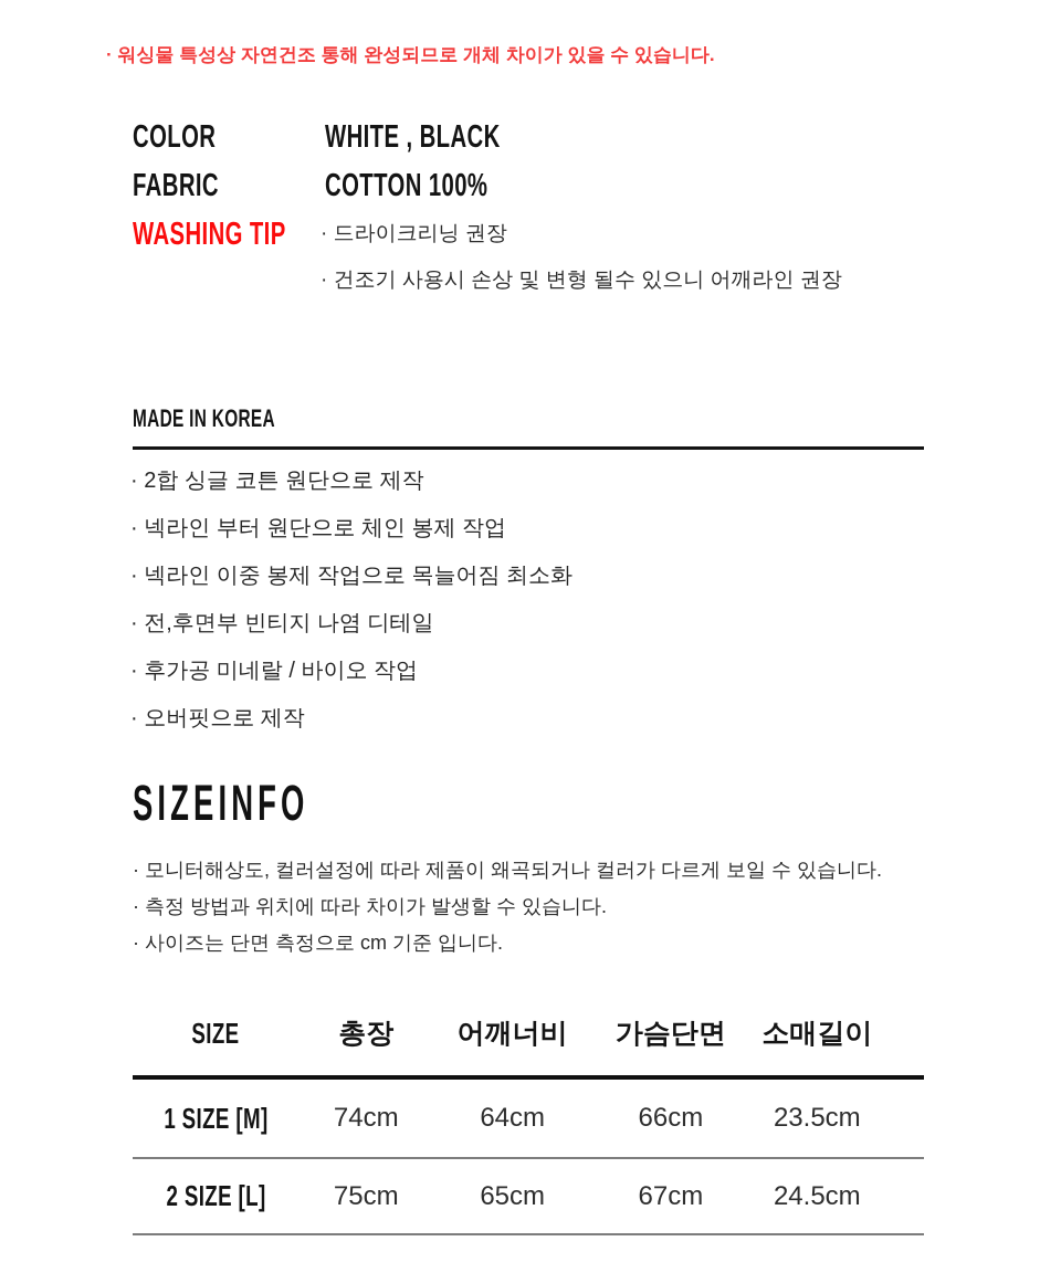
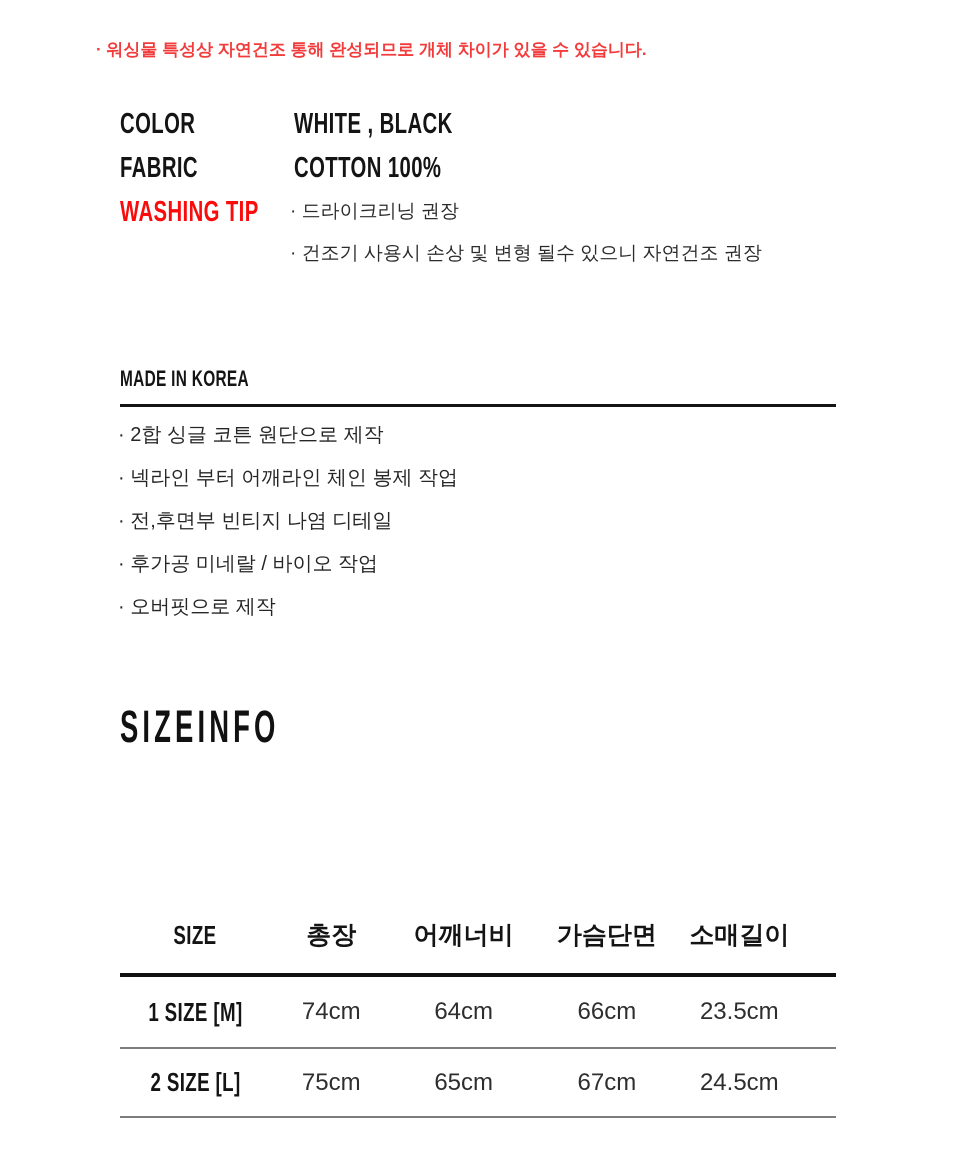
  · 워싱물 특성상 자연건조 통해 완성되므로 개체 차이가 있을 수 있습니다.
  COLOR WHITE , BLACK
  FABRIC COTTON 100%
  WASHING TIP
  · 드라이크리닝 권장
- · 건조기 사용시 손상 및 변형 될수 있으니 어깨라인 권장
+ · 건조기 사용시 손상 및 변형 될수 있으니 자연건조 권장
  MADE IN KOREA
  · 2합 싱글 코튼 원단으로 제작
- · 넥라인 부터 원단으로 체인 봉제 작업
+ · 넥라인 부터 어깨라인 체인 봉제 작업
- · 넥라인 이중 봉제 작업으로 목늘어짐 최소화
  · 전,후면부 빈티지 나염 디테일
  · 후가공 미네랄 / 바이오 작업
  · 오버핏으로 제작
  SIZEINFO
- · 모니터해상도, 컬러설정에 따라 제품이 왜곡되거나 컬러가 다르게 보일 수 있습니다.
- · 측정 방법과 위치에 따라 차이가 발생할 수 있습니다.
- · 사이즈는 단면 측정으로 cm 기준 입니다.
  SIZE
  총장
  어깨너비
  가슴단면
  소매길이
  1 SIZE [M]
  74cm
  64cm
  66cm
  23.5cm
  2 SIZE [L]
  75cm
  65cm
  67cm
  24.5cm
